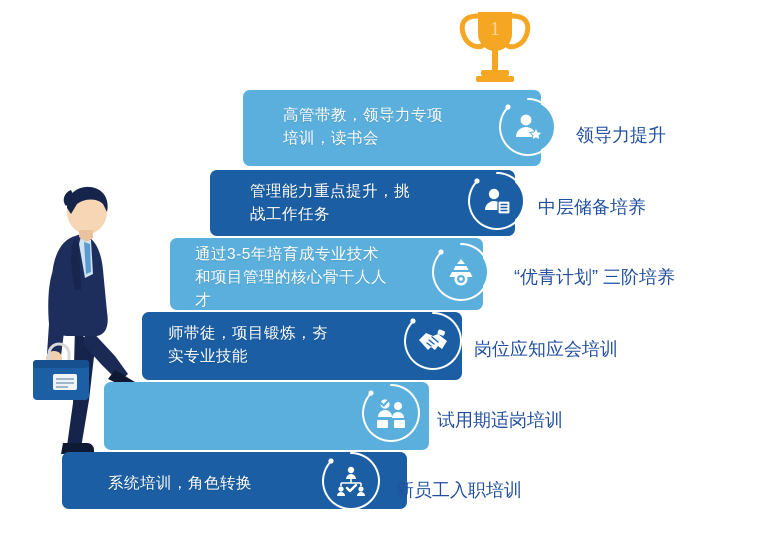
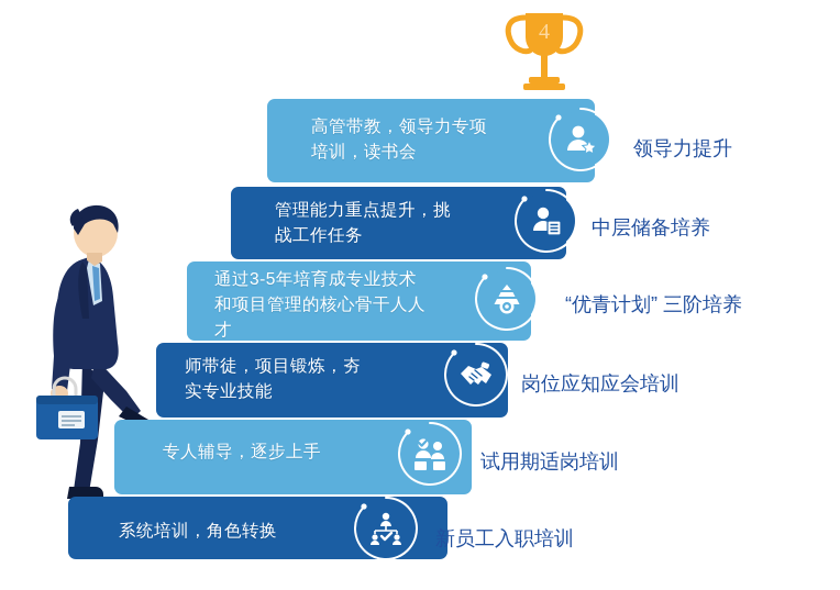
- 1
+ 4
  系统培训，角色转换
  新员工入职培训
+ 专人辅导，逐步上手
  试用期适岗培训
  师带徒，项目锻炼，夯
  实专业技能
  岗位应知应会培训
  通过3-5年培育成专业技术
  和项目管理的核心骨干人人
  才
  “优青计划” 三阶培养
  管理能力重点提升，挑
  战工作任务
  中层储备培养
  高管带教，领导力专项
  培训，读书会
  领导力提升
